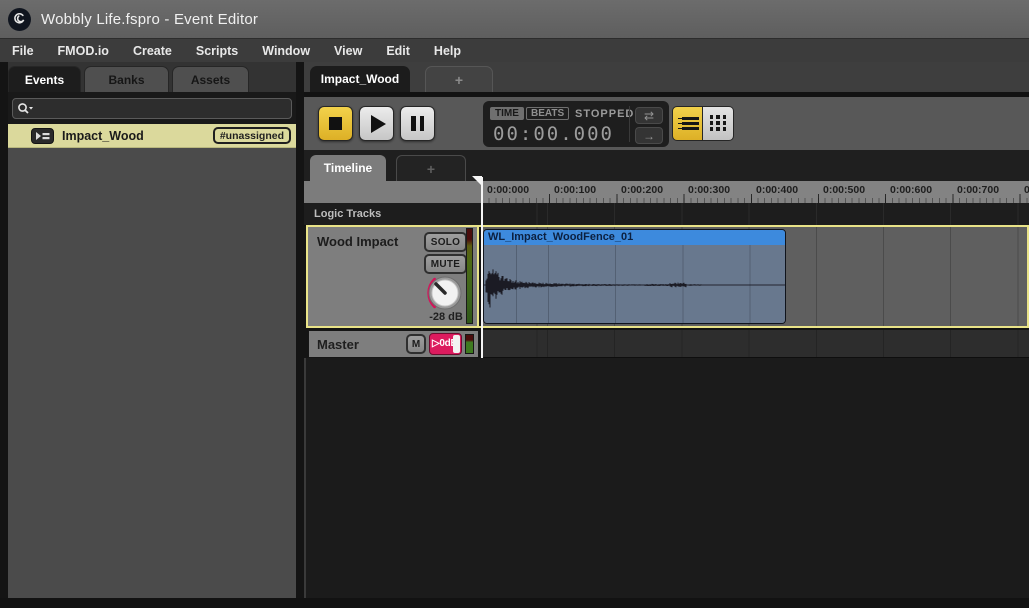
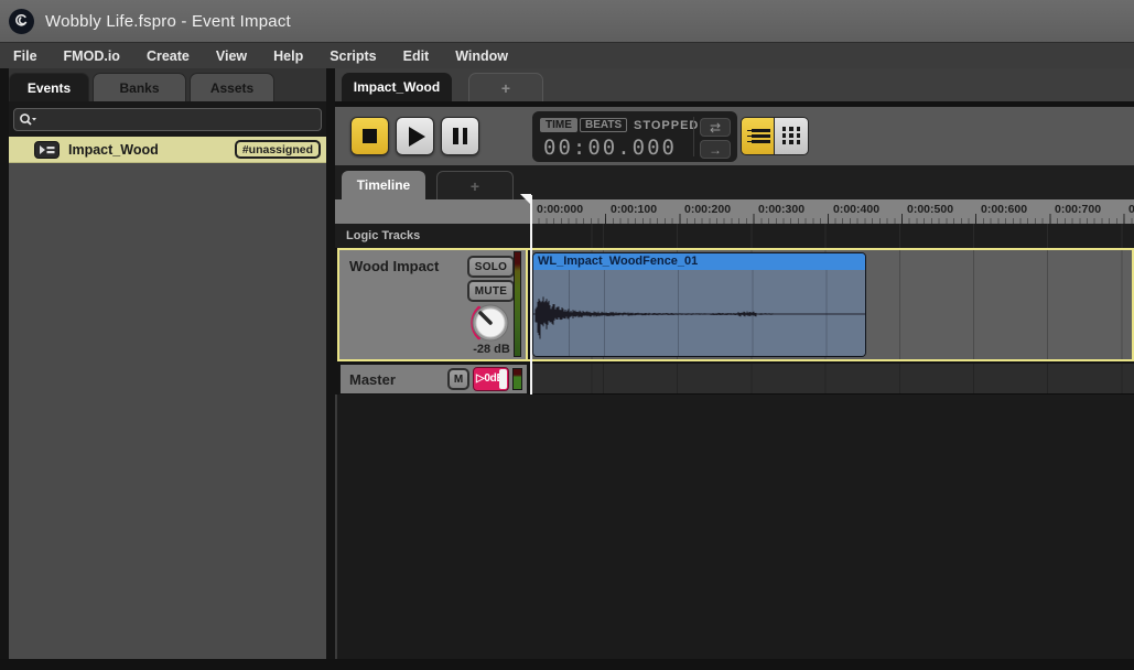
- Wobbly Life.fspro - Event Editor
+ Wobbly Life.fspro - Event Impact
  File
  FMOD.io
  Create
- Scripts
+ View
- Window
+ Help
- View
+ Scripts
  Edit
- Help
+ Window
  Events
  Banks
  Assets
  Impact_Wood
  #unassigned
  Impact_Wood
  +
  TIME
  BEATS
  STOPPE
  00:00.000
  ⇄
  →
  Timeline
  +
  0:00:000
  0:00:100
  0:00:200
  0:00:300
  0:00:400
  0:00:500
  0:00:600
  0:00:700
  Logic Tracks
  Wood Impact
  SOLO
  MUTE
  -28 dB
  WL_Impact_WoodFence_01
  Master
  M
  ▷0d
